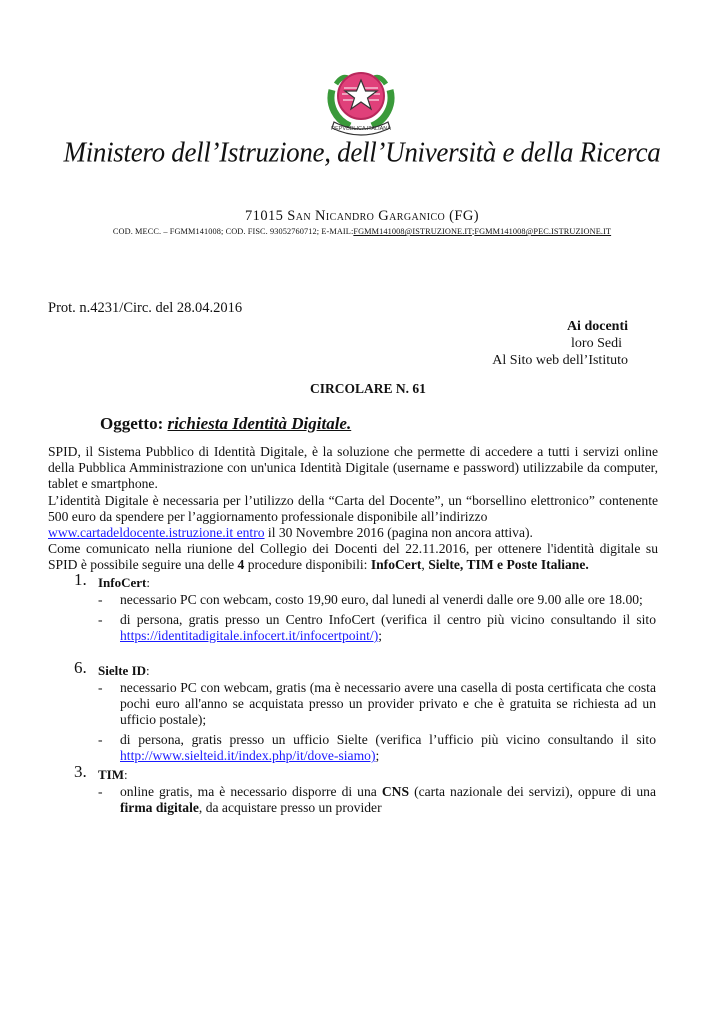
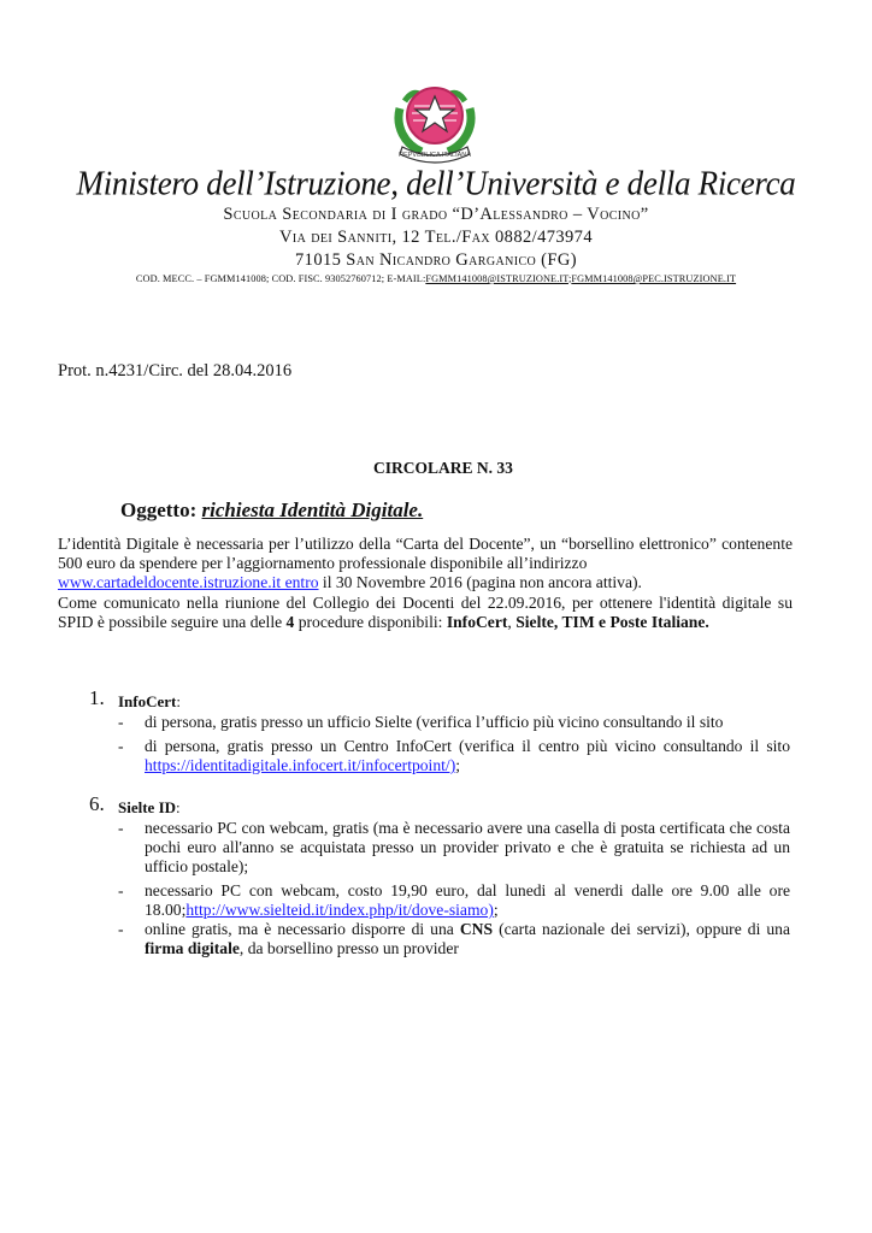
  Ministero dell’Istruzione, dell’Università e della Ricerca
+ Scuola Secondaria di I grado “D’Alessandro – Vocino”
+ Via dei Sanniti, 12 Tel./Fax 0882/473974
  71015 San Nicandro Garganico (FG)
  COD. MECC. – FGMM141008; COD. FISC. 93052760712; E-MAIL:FGMM141008@ISTRUZIONE.IT;FGMM141008@PEC.ISTRUZIONE.IT
  Prot. n.4231/Circ. del 28.04.2016
- Ai docenti
- loro Sedi
- Al Sito web dell’Istituto
- CIRCOLARE N. 61
+ CIRCOLARE N. 33
  Oggetto: richiesta Identità Digitale.
- SPID, il Sistema Pubblico di Identità Digitale, è la soluzione che permette di accedere a tutti i servizi online della Pubblica Amministrazione con un'unica Identità Digitale (username e password) utilizzabile da computer, tablet e smartphone.
  L’identità Digitale è necessaria per l’utilizzo della “Carta del Docente”, un “borsellino elettronico” contenente 500 euro da spendere per l’aggiornamento professionale disponibile all’indirizzo
  www.cartadeldocente.istruzione.it entro il 30 Novembre 2016 (pagina non ancora attiva).
- Come comunicato nella riunione del Collegio dei Docenti del 22.11.2016, per ottenere l'identità digitale su SPID è possibile seguire una delle 4 procedure disponibili: InfoCert, Sielte, TIM e Poste Italiane.
+ Come comunicato nella riunione del Collegio dei Docenti del 22.09.2016, per ottenere l'identità digitale su SPID è possibile seguire una delle 4 procedure disponibili: InfoCert, Sielte, TIM e Poste Italiane.
  1.
  InfoCert:
  -
- necessario PC con webcam, costo 19,90 euro, dal lunedi al venerdi dalle ore 9.00 alle ore 18.00;
+ di persona, gratis presso un ufficio Sielte (verifica l’ufficio più vicino consultando il sito
  -
  di persona, gratis presso un Centro InfoCert (verifica il centro più vicino consultando il sito https://identitadigitale.infocert.it/infocertpoint/);
  6.
  Sielte ID:
  -
  necessario PC con webcam, gratis (ma è necessario avere una casella di posta certificata che costa pochi euro all'anno se acquistata presso un provider privato e che è gratuita se richiesta ad un ufficio postale);
  -
- di persona, gratis presso un ufficio Sielte (verifica l’ufficio più vicino consultando il sito http://www.sielteid.it/index.php/it/dove-siamo);
+ necessario PC con webcam, costo 19,90 euro, dal lunedi al venerdi dalle ore 9.00 alle ore 18.00;http://www.sielteid.it/index.php/it/dove-siamo);
- 3.
- TIM:
  -
- online gratis, ma è necessario disporre di una CNS (carta nazionale dei servizi), oppure di una firma digitale, da acquistare presso un provider
+ online gratis, ma è necessario disporre di una CNS (carta nazionale dei servizi), oppure di una firma digitale, da borsellino presso un provider
